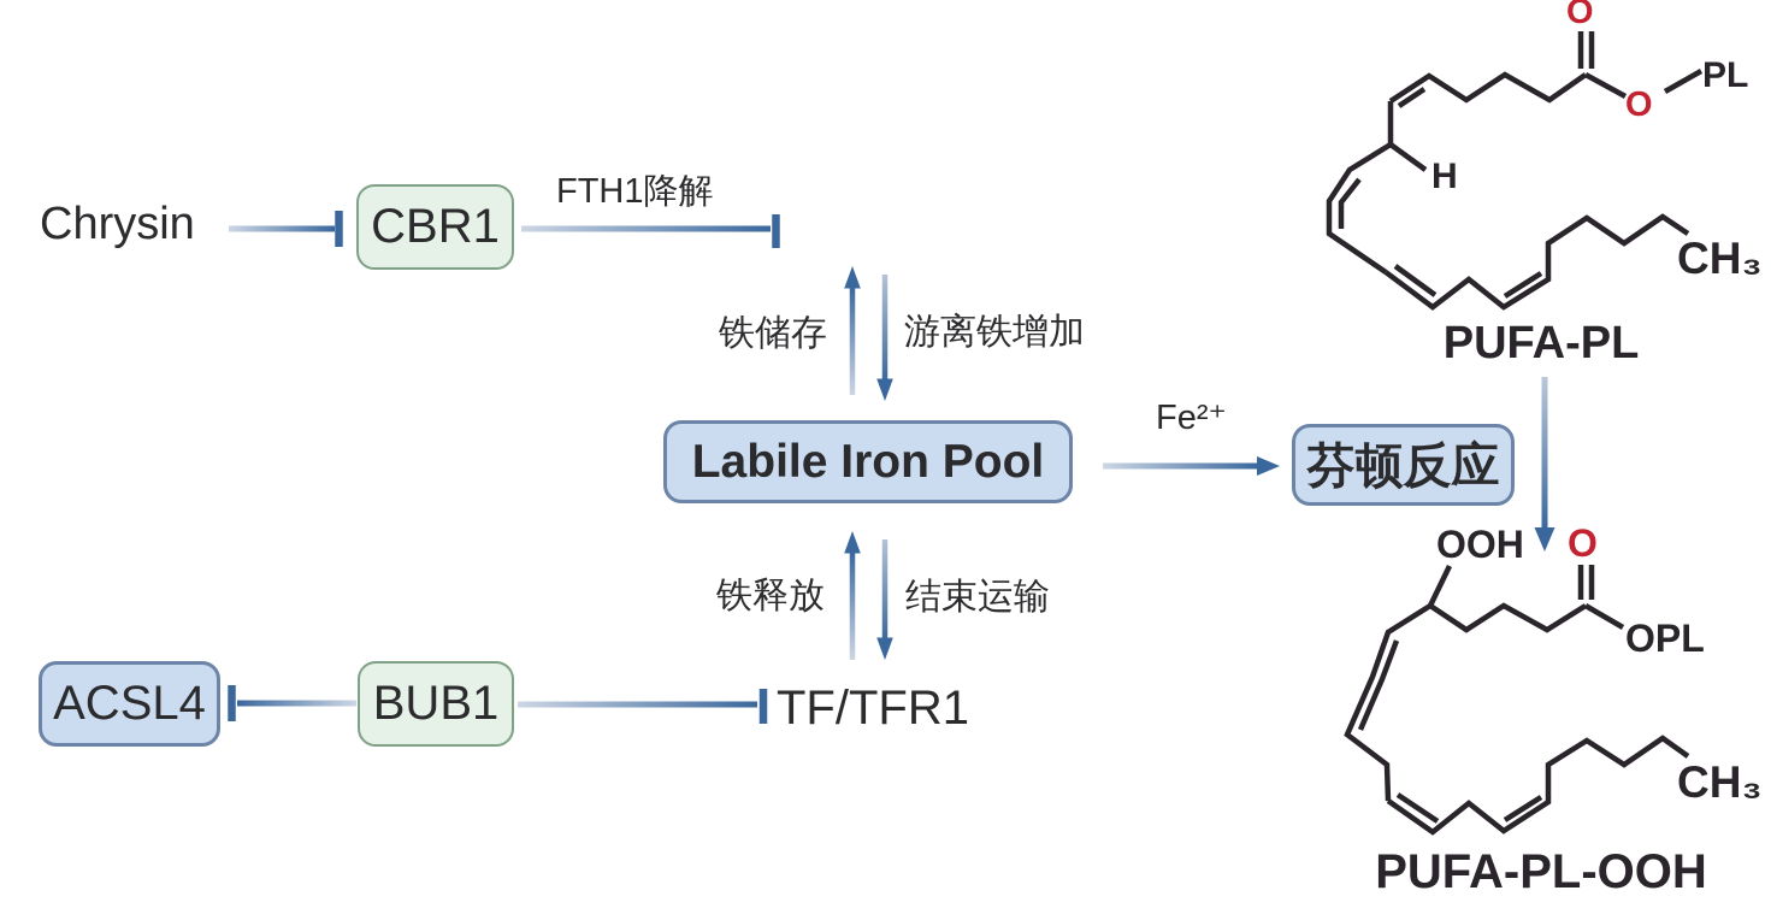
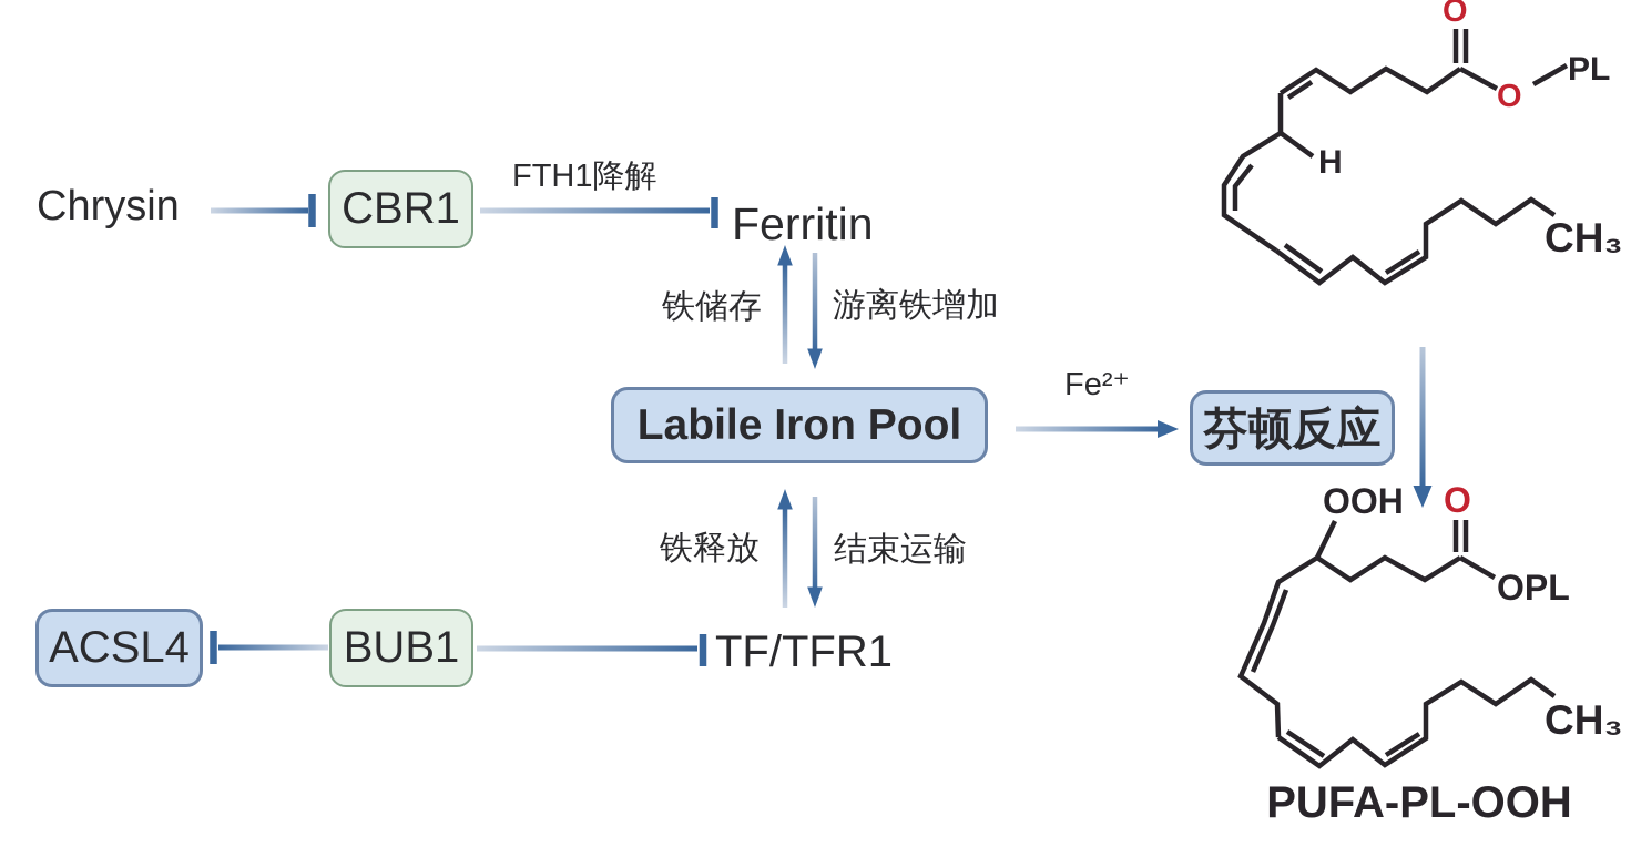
  CBR1
  Labile Iron Pool
  芬顿反应
  BUB1
  ACSL4
  Chrysin
+ Ferritin
  TF/TFR1
  FTH1降解
  铁储存
  游离铁增加
  Fe²⁺
  铁释放
  结束运输
  O
  O
  PL
  H
  CH₃
- PUFA-PL
  OOH
  O
  OPL
  CH₃
  PUFA-PL-OOH
